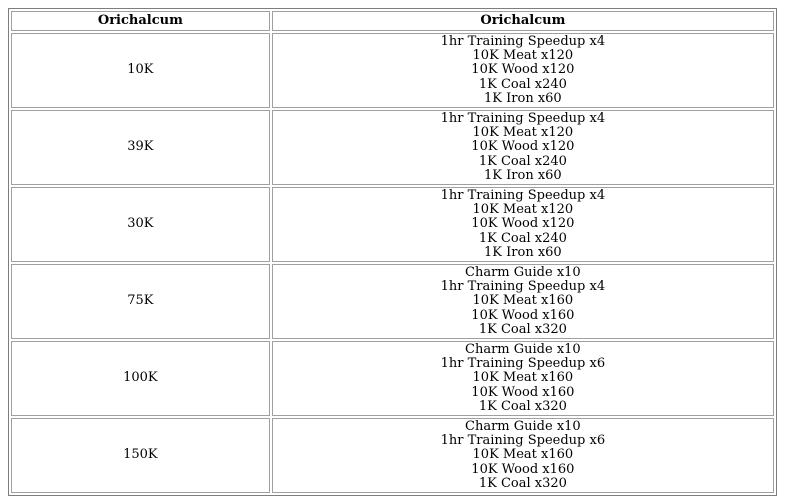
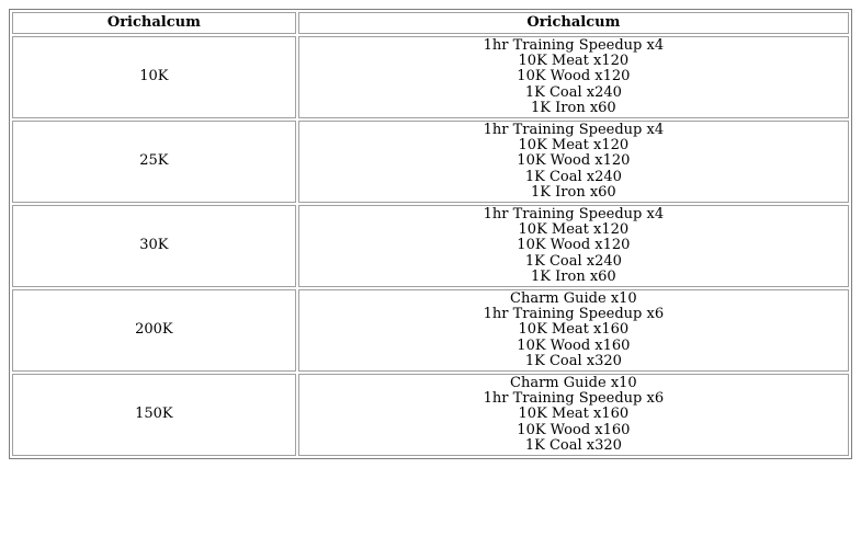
  Orichalcum	Orichalcum
  10K	1hr Training Speedup x4 10K Meat x120 10K Wood x120 1K Coal x240 1K Iron x60
- 39K	1hr Training Speedup x4 10K Meat x120 10K Wood x120 1K Coal x240 1K Iron x60
+ 25K	1hr Training Speedup x4 10K Meat x120 10K Wood x120 1K Coal x240 1K Iron x60
  30K	1hr Training Speedup x4 10K Meat x120 10K Wood x120 1K Coal x240 1K Iron x60
- 75K	Charm Guide x10 1hr Training Speedup x4 10K Meat x160 10K Wood x160 1K Coal x320
- 100K	Charm Guide x10 1hr Training Speedup x6 10K Meat x160 10K Wood x160 1K Coal x320
+ 200K	Charm Guide x10 1hr Training Speedup x6 10K Meat x160 10K Wood x160 1K Coal x320
  150K	Charm Guide x10 1hr Training Speedup x6 10K Meat x160 10K Wood x160 1K Coal x320
